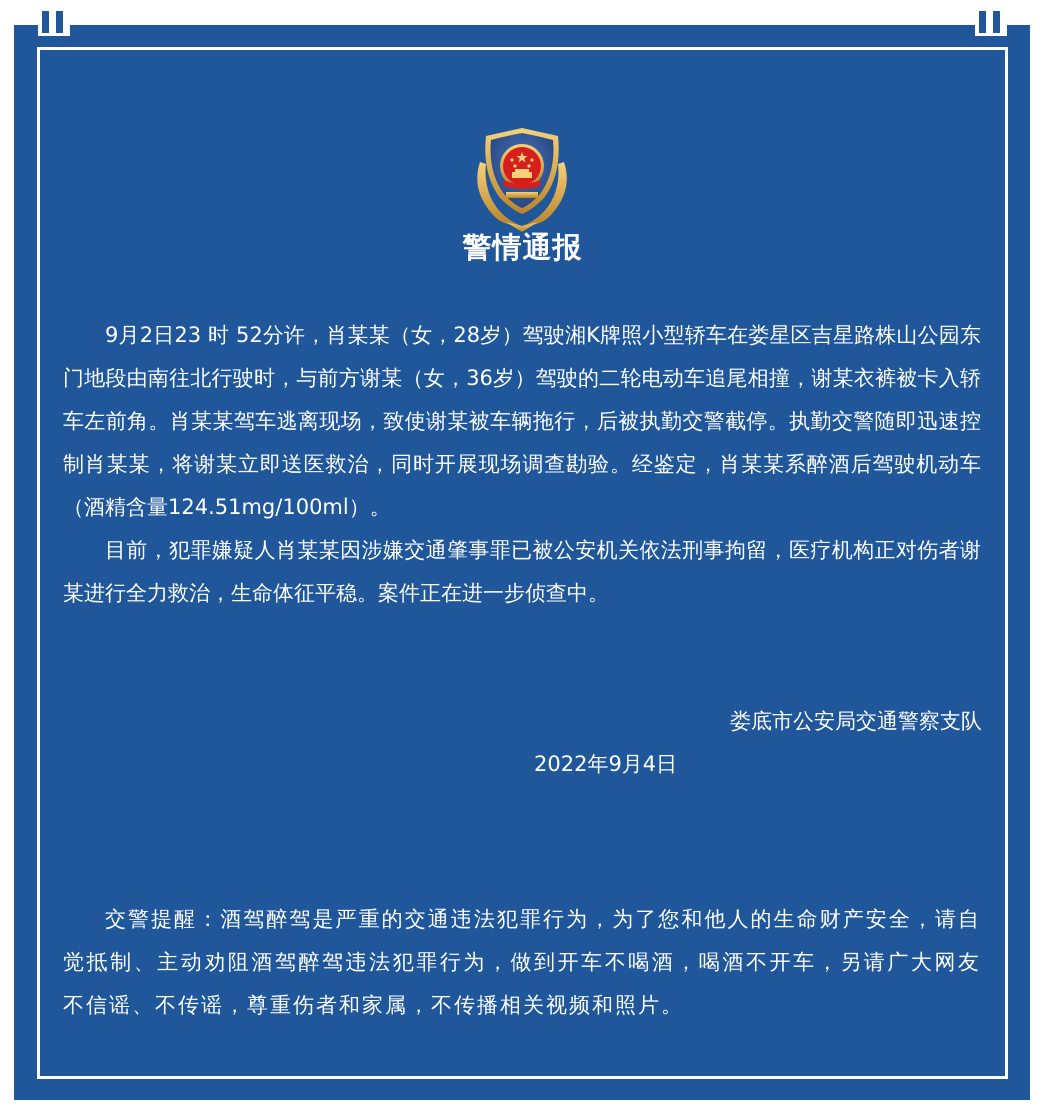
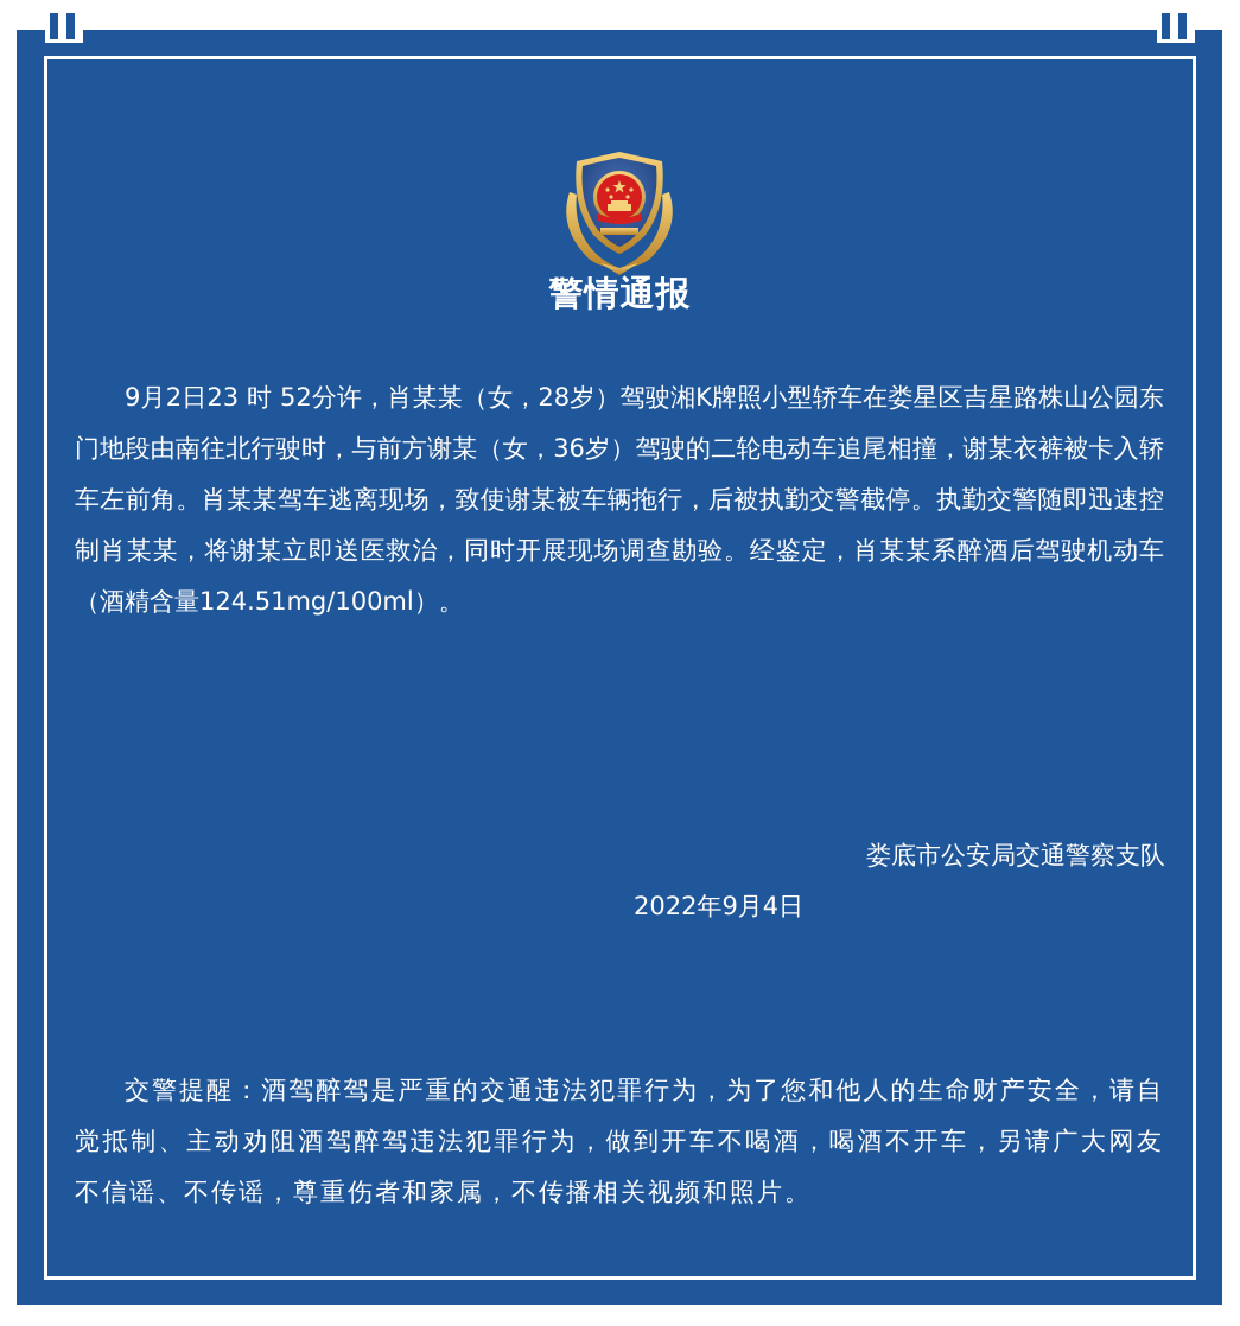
  警情通报
  9月2日23 时 52分许，肖某某（女，28岁）驾驶湘K牌照小型轿车在娄星区吉星路株山公园东门地段由南往北行驶时，与前方谢某（女，36岁）驾驶的二轮电动车追尾相撞，谢某衣裤被卡入轿车左前角。肖某某驾车逃离现场，致使谢某被车辆拖行，后被执勤交警截停。执勤交警随即迅速控制肖某某，将谢某立即送医救治，同时开展现场调查勘验。经鉴定，肖某某系醉酒后驾驶机动车（酒精含量124.51mg/100ml）。
- 目前，犯罪嫌疑人肖某某因涉嫌交通肇事罪已被公安机关依法刑事拘留，医疗机构正对伤者谢某进行全力救治，生命体征平稳。案件正在进一步侦查中。
  娄底市公安局交通警察支队
  2022年9月4日
  交警提醒：酒驾醉驾是严重的交通违法犯罪行为，为了您和他人的生命财产安全，请自觉抵制、主动劝阻酒驾醉驾违法犯罪行为，做到开车不喝酒，喝酒不开车，另请广大网友不信谣、不传谣，尊重伤者和家属，不传播相关视频和照片。
